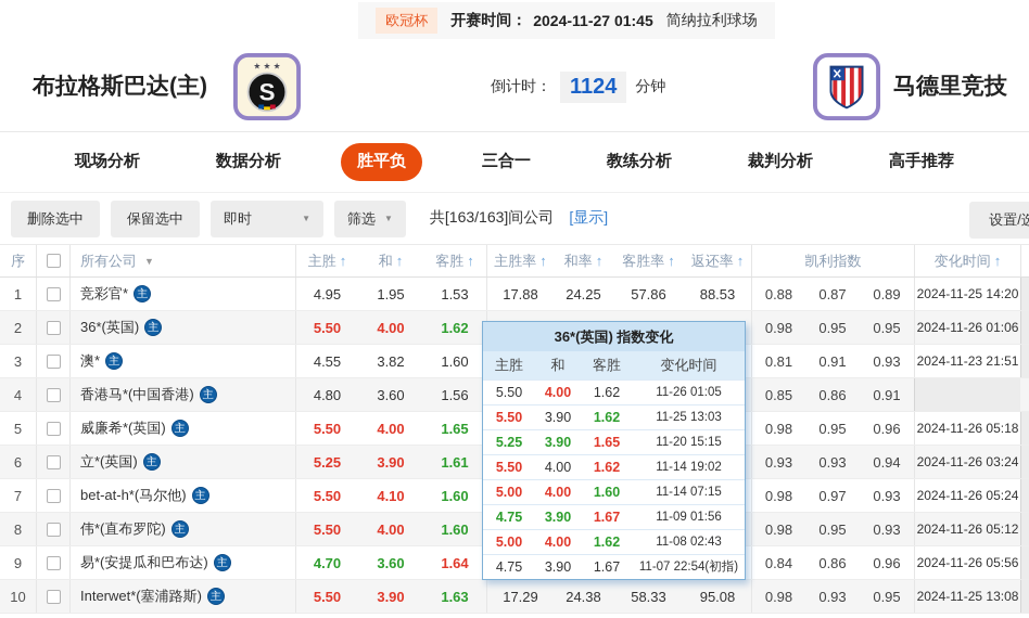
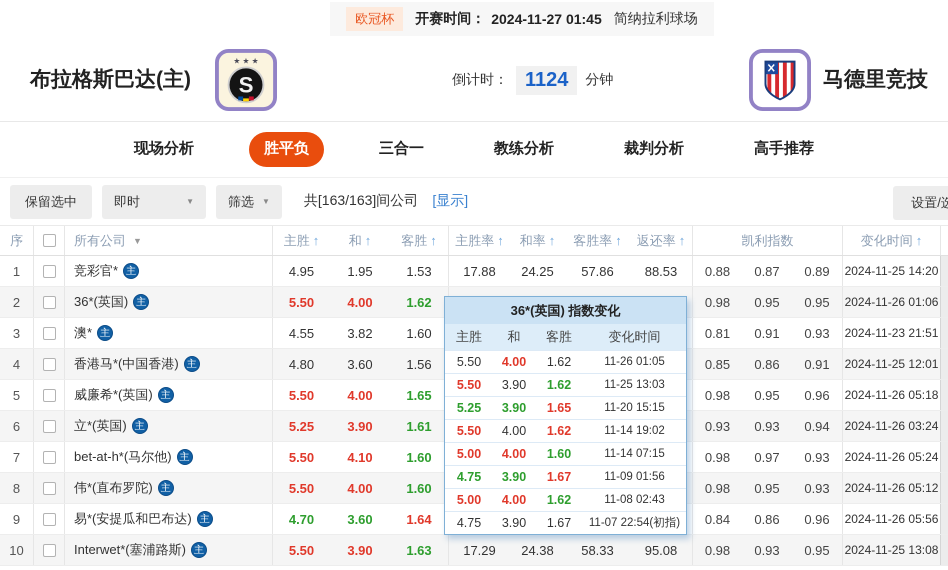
  欧冠杯
  开赛时间：
  2024-11-27 01:45
  简纳拉利球场
  布拉格斯巴达(主)
  ★ ★ ★
  S
  倒计时：
  1124
  分钟
  马德里竞技
  现场分析
- 数据分析
  胜平负
  三合一
  教练分析
  裁判分析
  高手推荐
- 删除选中
  保留选中
  即时
  ▼
  筛选
  ▼
  共[163/163]间公司
  [显示]
  设置/选
  序
  所有公司
  ▼
  主胜
  ↑
  和
  ↑
  客胜
  ↑
  主胜率
  ↑
  和率
  ↑
  客胜率
  ↑
  返还率
  ↑
  凯利指数
  变化时间
  ↑
  1
  竞彩官*
  主
  4.95
  1.95
  1.53
  17.88
  24.25
  57.86
  88.53
  0.88
  0.87
  0.89
  2024-11-25 14:20
  2
  36*(英国)
  主
  5.50
  4.00
  1.62
  0.98
  0.95
  0.95
  2024-11-26 01:06
  3
  澳*
  主
  4.55
  3.82
  1.60
  0.81
  0.91
  0.93
  2024-11-23 21:51
  4
  香港马*(中国香港)
  主
  4.80
  3.60
  1.56
  0.85
  0.86
  0.91
+ 2024-11-25 12:01
  5
  威廉希*(英国)
  主
  5.50
  4.00
  1.65
  0.98
  0.95
  0.96
  2024-11-26 05:18
  6
  立*(英国)
  主
  5.25
  3.90
  1.61
  0.93
  0.93
  0.94
  2024-11-26 03:24
  7
  bet-at-h*(马尔他)
  主
  5.50
  4.10
  1.60
  0.98
  0.97
  0.93
  2024-11-26 05:24
  8
  伟*(直布罗陀)
  主
  5.50
  4.00
  1.60
  0.98
  0.95
  0.93
  2024-11-26 05:12
  9
  易*(安提瓜和巴布达)
  主
  4.70
  3.60
  1.64
  0.84
  0.86
  0.96
  2024-11-26 05:56
  10
  Interwet*(塞浦路斯)
  主
  5.50
  3.90
  1.63
  17.29
  24.38
  58.33
  95.08
  0.98
  0.93
  0.95
  2024-11-25 13:08
  36*(英国) 指数变化
  主胜
  和
  客胜
  变化时间
  5.50
  4.00
  1.62
  11-26 01:05
  5.50
  3.90
  1.62
  11-25 13:03
  5.25
  3.90
  1.65
  11-20 15:15
  5.50
  4.00
  1.62
  11-14 19:02
  5.00
  4.00
  1.60
  11-14 07:15
  4.75
  3.90
  1.67
  11-09 01:56
  5.00
  4.00
  1.62
  11-08 02:43
  4.75
  3.90
  1.67
  11-07 22:54(初指)
